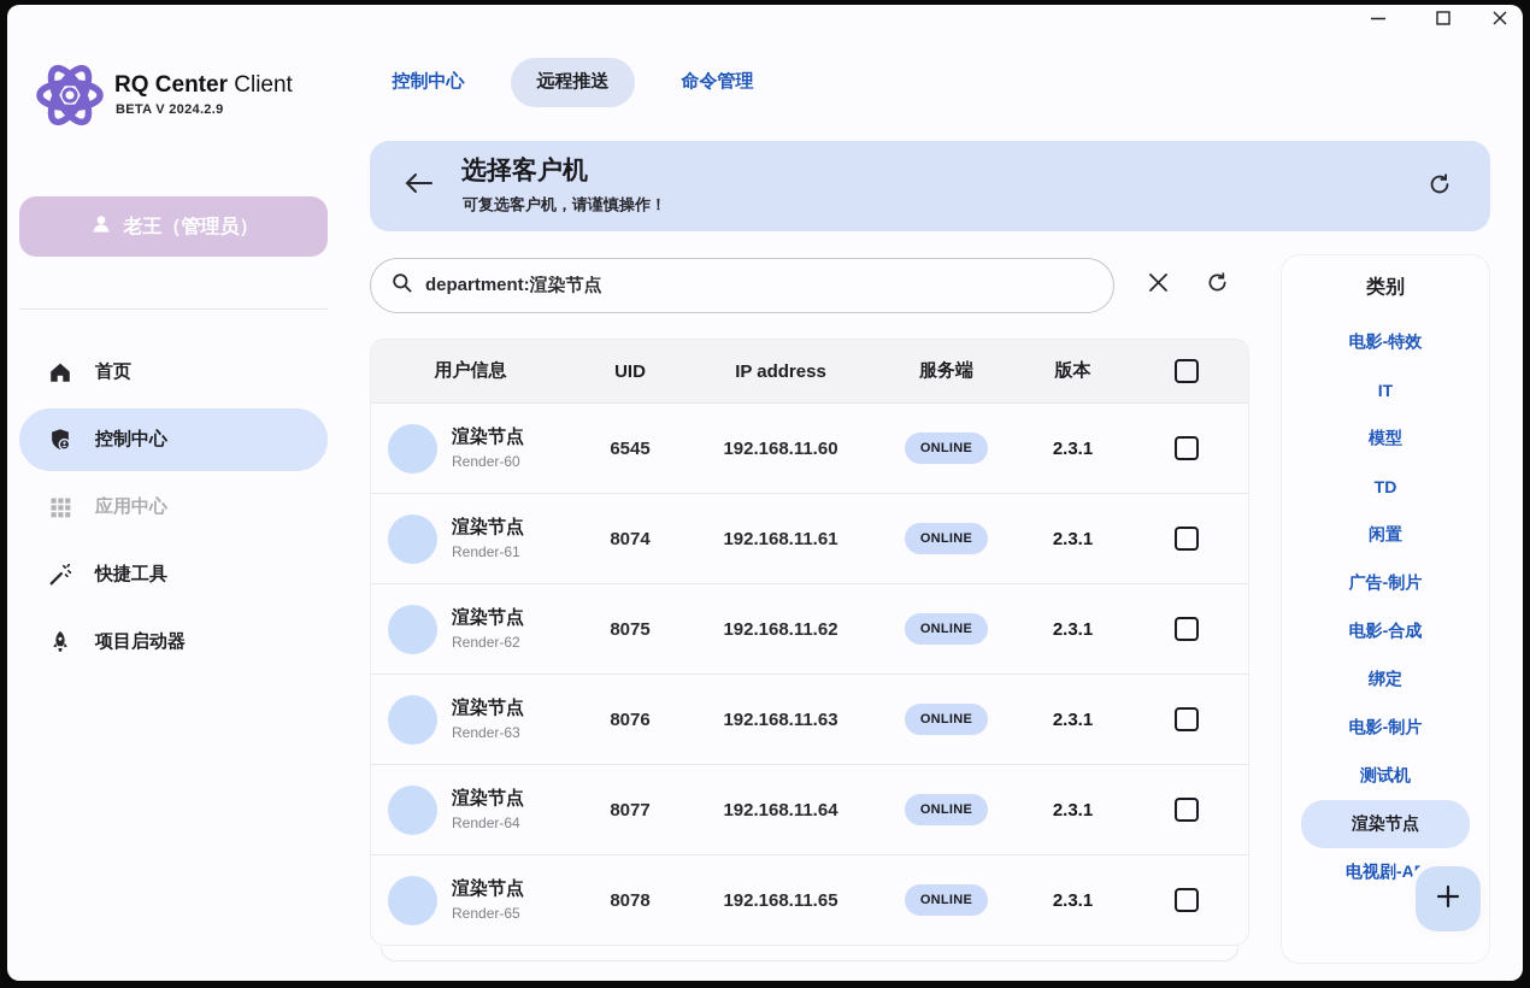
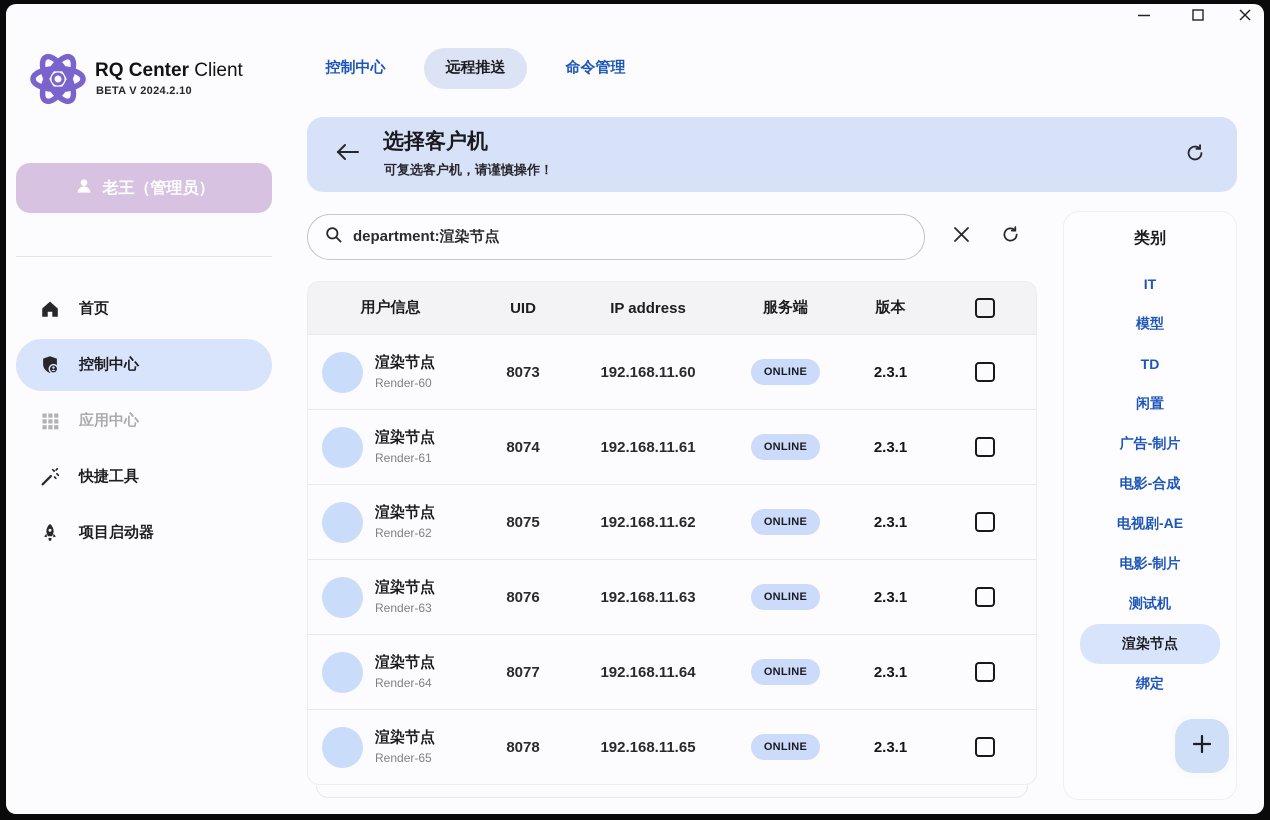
  RQ Center Client
- BETA V 2024.2.9
+ BETA V 2024.2.10
  老王（管理员）
  首页
  控制中心
  应用中心
  快捷工具
  项目启动器
  控制中心
  远程推送
  命令管理
  选择客户机
  可复选客户机，请谨慎操作！
  department:渲染节点
  用户信息
  UID
  IP address
  服务端
  版本
  渲染节点
  Render-60
- 6545
+ 8073
  192.168.11.60
  ONLINE
  2.3.1
  渲染节点
  Render-61
  8074
  192.168.11.61
  ONLINE
  2.3.1
  渲染节点
  Render-62
  8075
  192.168.11.62
  ONLINE
  2.3.1
  渲染节点
  Render-63
  8076
  192.168.11.63
  ONLINE
  2.3.1
  渲染节点
  Render-64
  8077
  192.168.11.64
  ONLINE
  2.3.1
  渲染节点
  Render-65
  8078
  192.168.11.65
  ONLINE
  2.3.1
  类别
- 电影-特效
  IT
  模型
  TD
  闲置
  广告-制片
  电影-合成
- 绑定
+ 电视剧-AE
  电影-制片
  测试机
  渲染节点
- 电视剧-AE
+ 绑定
